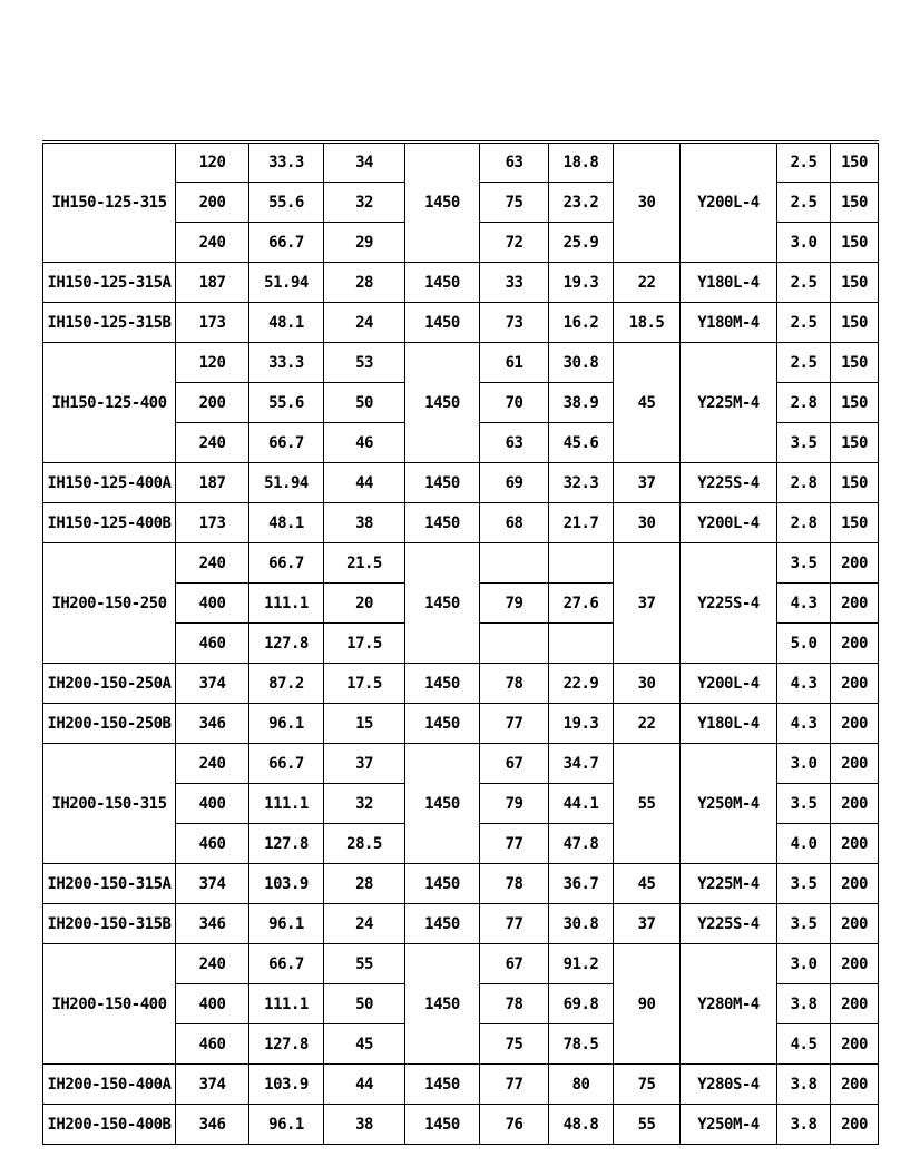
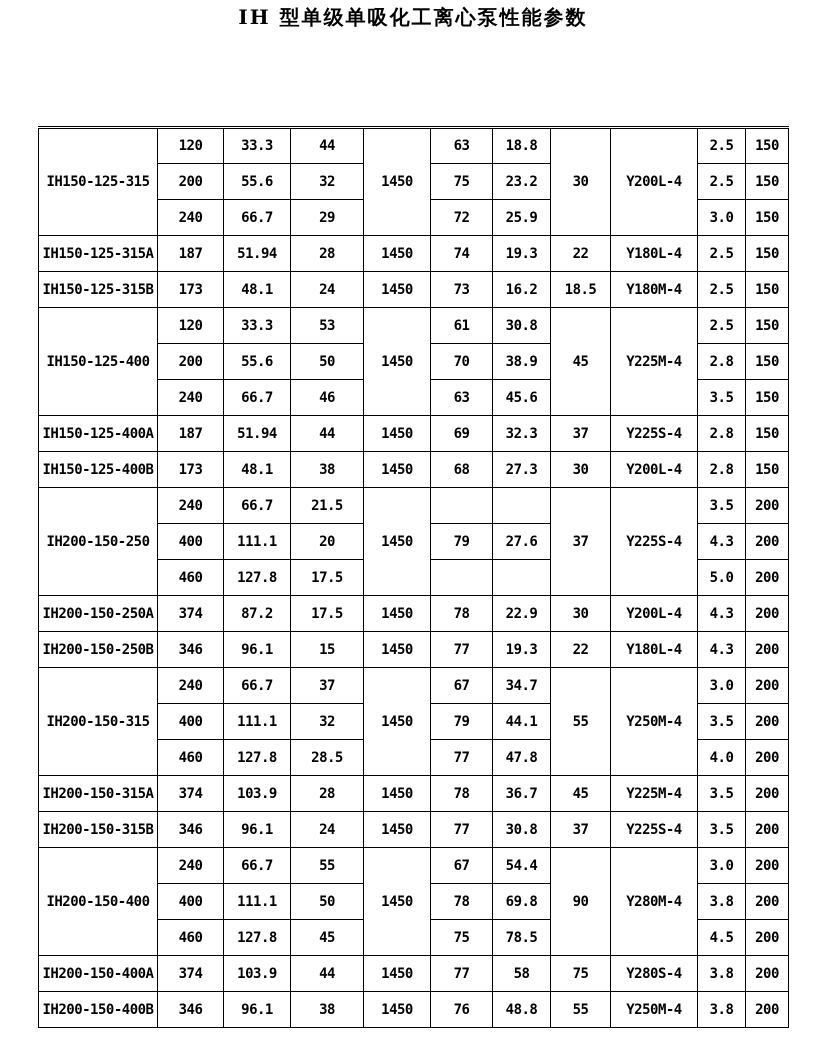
+ IH 型单级单吸化工离心泵性能参数
- IH150-125-315	120	33.3	34	1450	63	18.8	30	Y200L-4	2.5	150
+ IH150-125-315	120	33.3	44	1450	63	18.8	30	Y200L-4	2.5	150
  200	55.6	32	75	23.2	2.5	150
  240	66.7	29	72	25.9	3.0	150
- IH150-125-315A	187	51.94	28	1450	33	19.3	22	Y180L-4	2.5	150
+ IH150-125-315A	187	51.94	28	1450	74	19.3	22	Y180L-4	2.5	150
  IH150-125-315B	173	48.1	24	1450	73	16.2	18.5	Y180M-4	2.5	150
  IH150-125-400	120	33.3	53	1450	61	30.8	45	Y225M-4	2.5	150
  200	55.6	50	70	38.9	2.8	150
  240	66.7	46	63	45.6	3.5	150
  IH150-125-400A	187	51.94	44	1450	69	32.3	37	Y225S-4	2.8	150
- IH150-125-400B	173	48.1	38	1450	68	21.7	30	Y200L-4	2.8	150
+ IH150-125-400B	173	48.1	38	1450	68	27.3	30	Y200L-4	2.8	150
  IH200-150-250	240	66.7	21.5	1450			37	Y225S-4	3.5	200
  400	111.1	20	79	27.6	4.3	200
  460	127.8	17.5			5.0	200
  IH200-150-250A	374	87.2	17.5	1450	78	22.9	30	Y200L-4	4.3	200
  IH200-150-250B	346	96.1	15	1450	77	19.3	22	Y180L-4	4.3	200
  IH200-150-315	240	66.7	37	1450	67	34.7	55	Y250M-4	3.0	200
  400	111.1	32	79	44.1	3.5	200
  460	127.8	28.5	77	47.8	4.0	200
  IH200-150-315A	374	103.9	28	1450	78	36.7	45	Y225M-4	3.5	200
  IH200-150-315B	346	96.1	24	1450	77	30.8	37	Y225S-4	3.5	200
- IH200-150-400	240	66.7	55	1450	67	91.2	90	Y280M-4	3.0	200
+ IH200-150-400	240	66.7	55	1450	67	54.4	90	Y280M-4	3.0	200
  400	111.1	50	78	69.8	3.8	200
  460	127.8	45	75	78.5	4.5	200
- IH200-150-400A	374	103.9	44	1450	77	80	75	Y280S-4	3.8	200
+ IH200-150-400A	374	103.9	44	1450	77	58	75	Y280S-4	3.8	200
  IH200-150-400B	346	96.1	38	1450	76	48.8	55	Y250M-4	3.8	200
